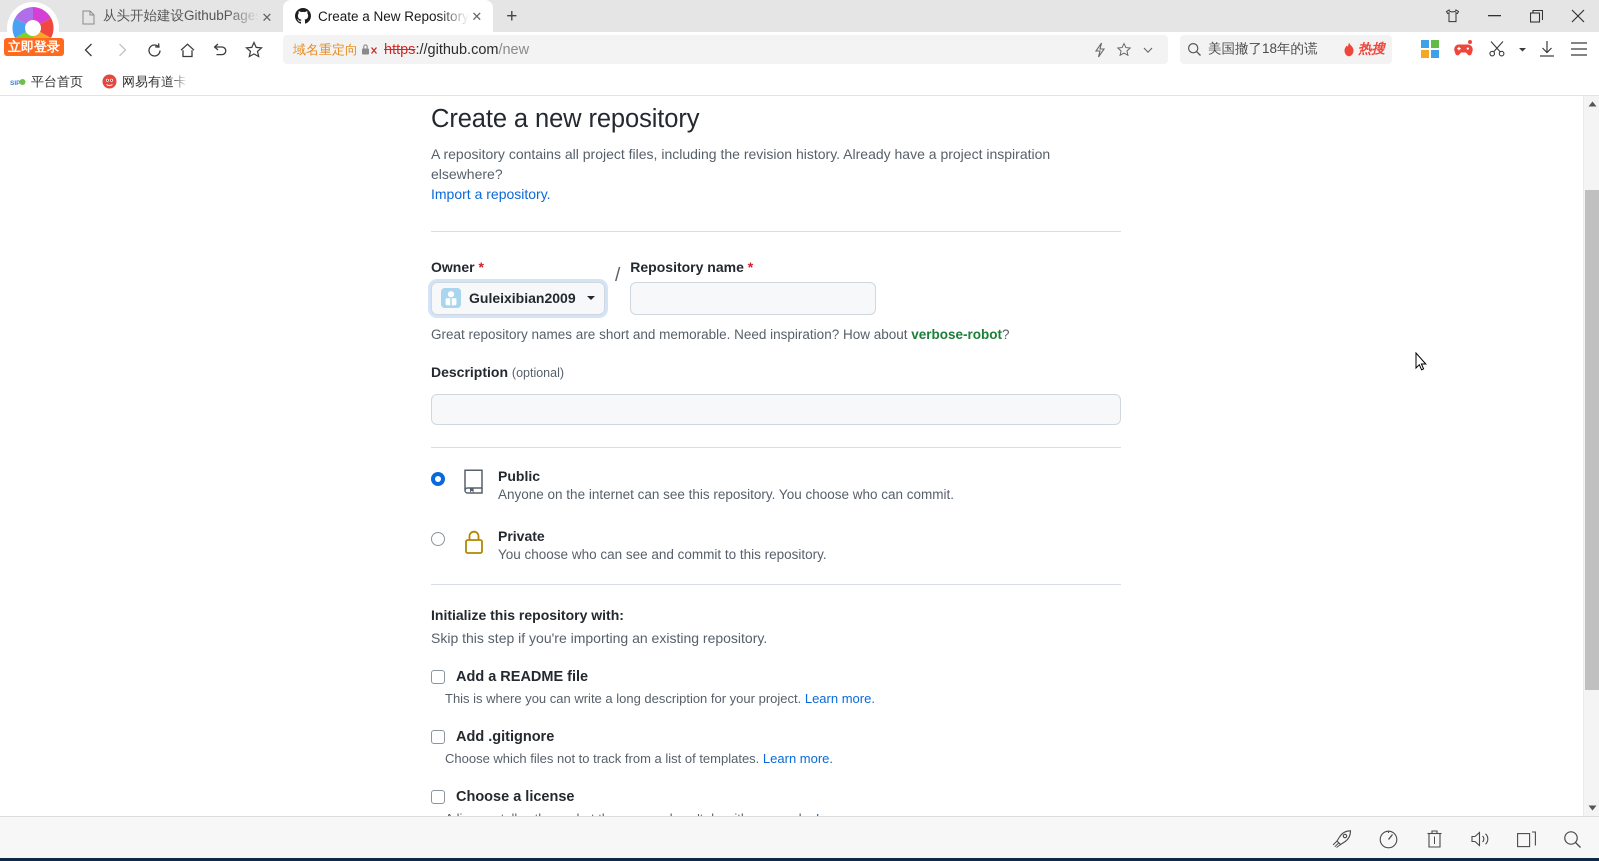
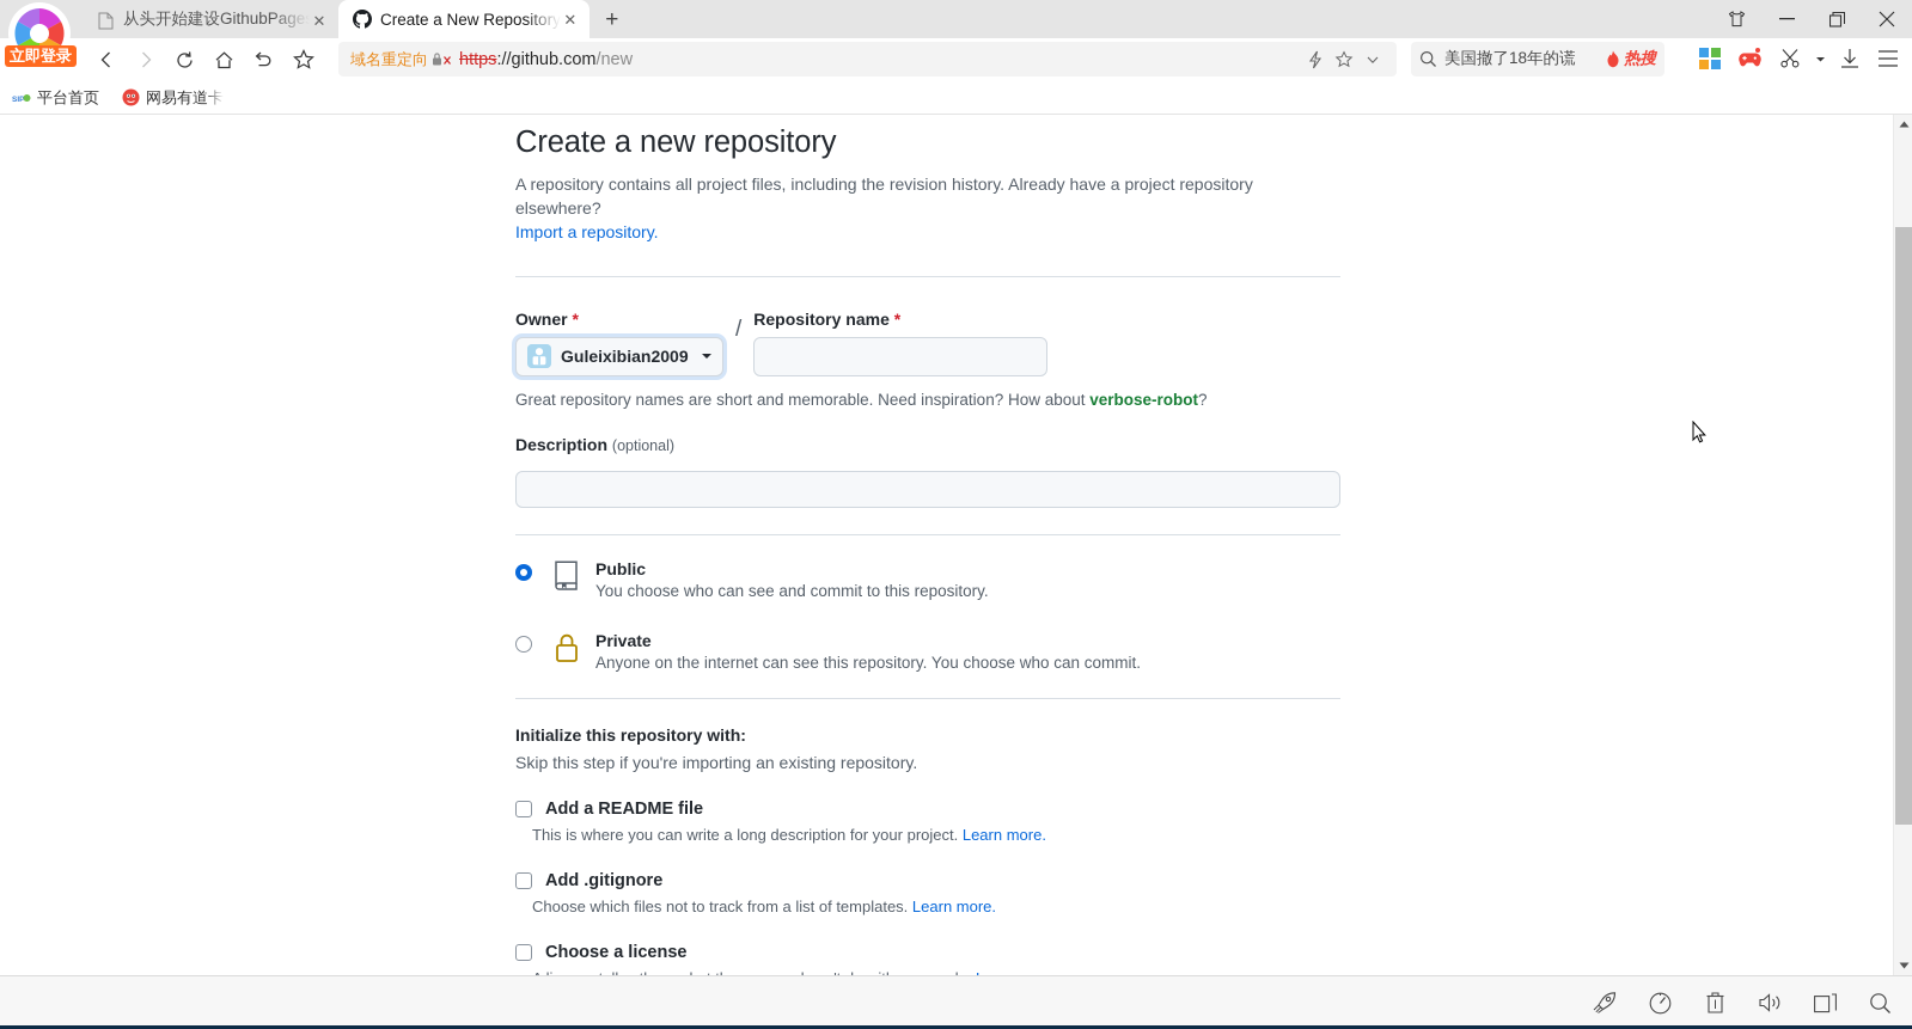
  从头开始建设GithubPages
  ✕
  Create a New Repository
  ✕
  +
  立即登录
  域名重定向
  https
  ://
  github.com
  /new
  美国撤了18年的谎
  热搜
  平台首页
  网易有道卡
  Create a new repository
- A repository contains all project files, including the revision history. Already have a project inspiration elsewhere?
+ A repository contains all project files, including the revision history. Already have a project repository elsewhere?
  Import a repository.
  Owner *
  Guleixibian2009
  /
  Repository name *
  Great repository names are short and memorable. Need inspiration? How about verbose-robot?
  Description (optional)
  Public
- Anyone on the internet can see this repository. You choose who can commit.
+ You choose who can see and commit to this repository.
  Private
- You choose who can see and commit to this repository.
+ Anyone on the internet can see this repository. You choose who can commit.
  Initialize this repository with:
  Skip this step if you're importing an existing repository.
  Add a README file
  This is where you can write a long description for your project. Learn more.
  Add .gitignore
  Choose which files not to track from a list of templates. Learn more.
  Choose a license
